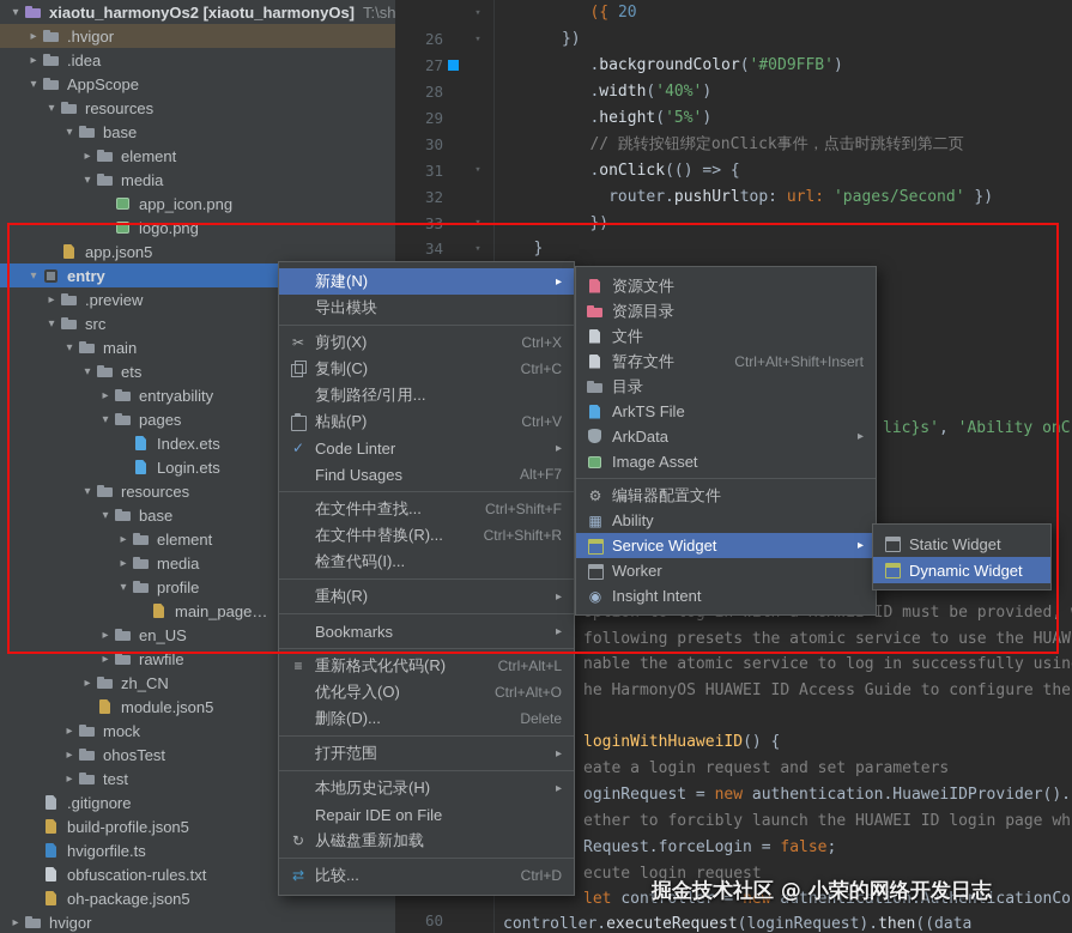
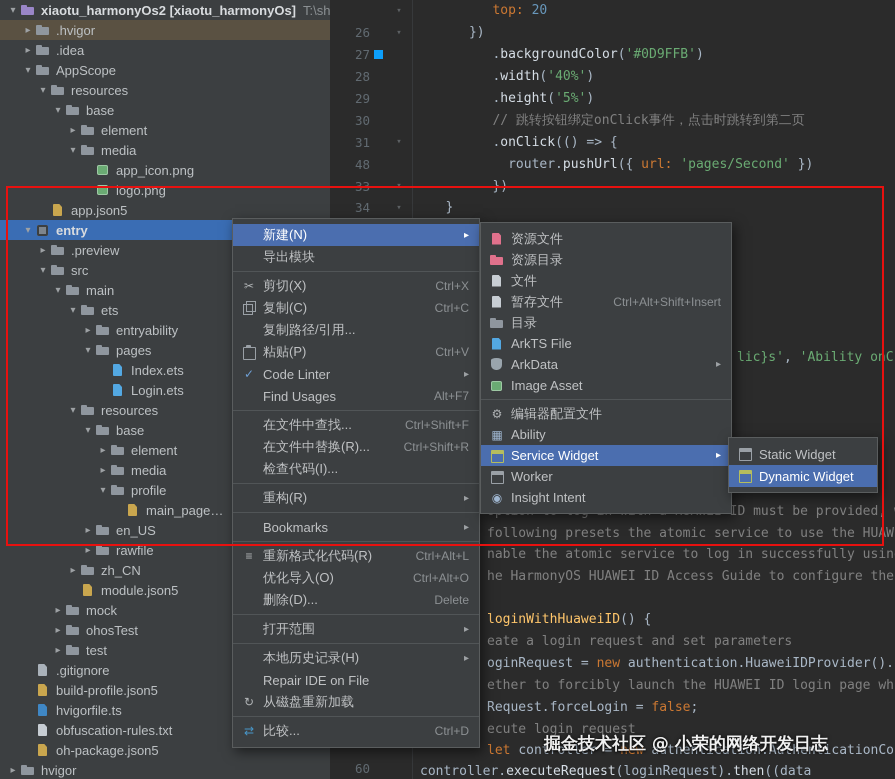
  ▾
  xiaotu_harmonyOs2 [xiaotu_harmonyOs]
  ▸
  .hvigor
  ▸
  .idea
  ▾
  AppScope
  ▾
  resources
  ▾
  base
  ▸
  element
  ▾
  media
  app_icon.png
  logo.png
  app.json5
  ▾
  entry
  ▸
  .preview
  ▾
  src
  ▾
  main
  ▾
  ets
  ▸
  entryability
  ▾
  pages
  Index.ets
  Login.ets
  ▾
  resources
  ▾
  base
  ▸
  element
  ▸
  media
  ▾
  profile
  main_page…
  ▸
  en_US
  ▸
  rawfile
  ▸
  zh_CN
  module.json5
  ▸
  mock
  ▸
  ohosTest
  ▸
  test
  .gitignore
  build-profile.json5
  hvigorfile.ts
  obfuscation-rules.txt
  oh-package.json5
  ▸
  hvigor
  ▾
- ({ 20
+ top: 20
  26
  ▾
  })
  27
  .backgroundColor('#0D9FFB')
  28
  .width('40%')
  29
  .height('5%')
  30
  // 跳转按钮绑定onClick事件，点击时跳转到第二页
  31
  ▾
  .onClick(() => {
- 32
+ 48
- router.pushUrltop: url: 'pages/Second' })
+ router.pushUrl({ url: 'pages/Second' })
  33
  ▾
  })
  34
  ▾
  }
  60
  lic}s', 'Ability onC
  following presets the atomic service to use the HUAW
  nable the atomic service to log in successfully usin
  he HarmonyOS HUAWEI ID Access Guide to configure the
  loginWithHuaweiID() {
  eate a login request and set parameters
  oginRequest = new authentication.HuaweiIDProvider().
  ether to forcibly launch the HUAWEI ID login page wh
  Request.forceLogin = false;
  ecute login request
  let controller = new authentication.AuthenticationCo
  controller.executeRequest(loginRequest).then((data
  新建(N)
  ▸
  导出模块
  ✂
  剪切(X)
  Ctrl+X
  复制(C)
  Ctrl+C
  复制路径/引用...
  粘贴(P)
  Ctrl+V
  ✓
  Code Linter
  ▸
  Find Usages
  Alt+F7
  在文件中查找...
  Ctrl+Shift+F
  在文件中替换(R)...
  Ctrl+Shift+R
  检查代码(I)...
  重构(R)
  ▸
  Bookmarks
  ▸
  ≡
  重新格式化代码(R)
  Ctrl+Alt+L
  优化导入(O)
  Ctrl+Alt+O
  删除(D)...
  Delete
  打开范围
  ▸
  本地历史记录(H)
  ▸
  Repair IDE on File
  ↻
  从磁盘重新加载
  ⇄
  比较...
  Ctrl+D
  资源文件
  资源目录
  文件
  暂存文件
  Ctrl+Alt+Shift+Insert
  目录
  ArkTS File
  ArkData
  ▸
  Image Asset
  ⚙
  编辑器配置文件
  ▦
  Ability
  Service Widget
  ▸
  Worker
  ◉
  Insight Intent
  Static Widget
  Dynamic Widget
  掘金技术社区 @ 小荣的网络开发日志
